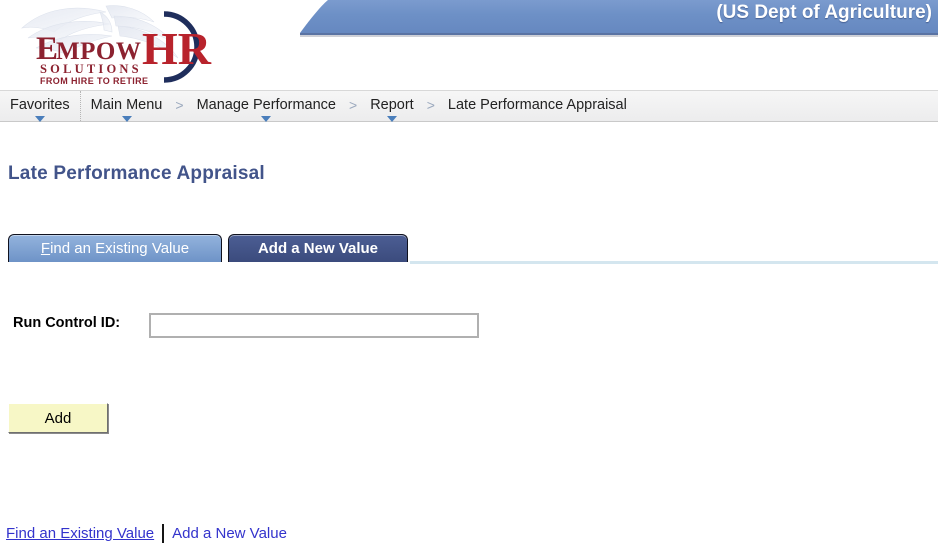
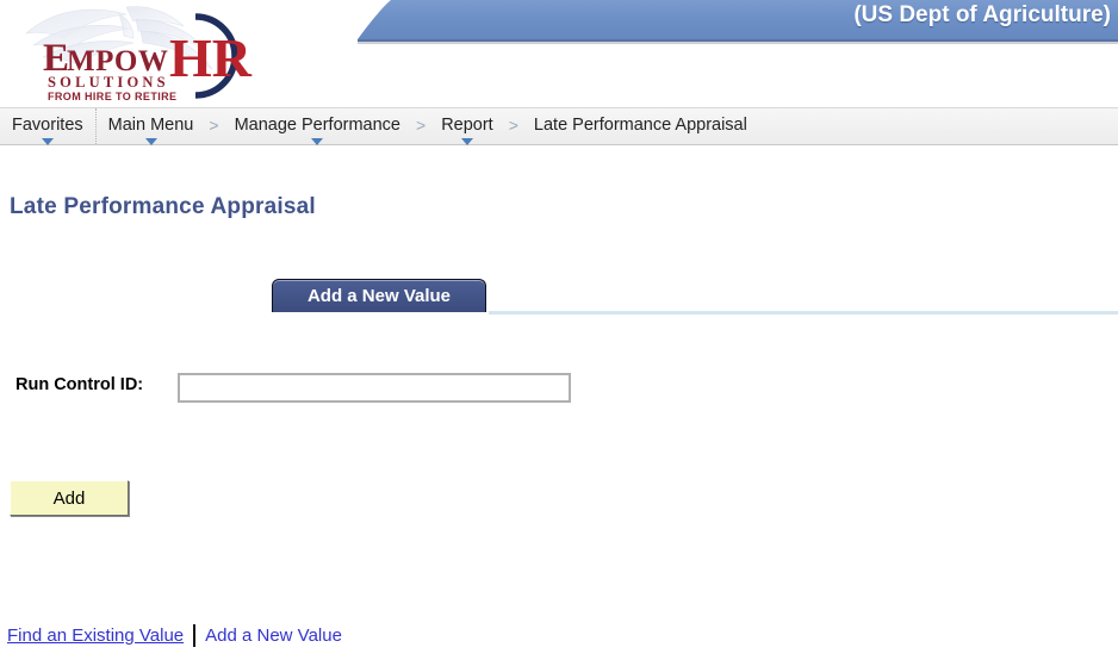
  (US Dept of Agriculture)
  E
  MPOW
  HR
  SOLUTIONS
  FROM HIRE TO RETIRE
  Favorites Main Menu > Manage Performance > Report > Late Performance Appraisal
  Late Performance Appraisal
- Find an Existing Value
  Add a New Value
  Run Control ID:
  Add
  Find an Existing Value Add a New Value
